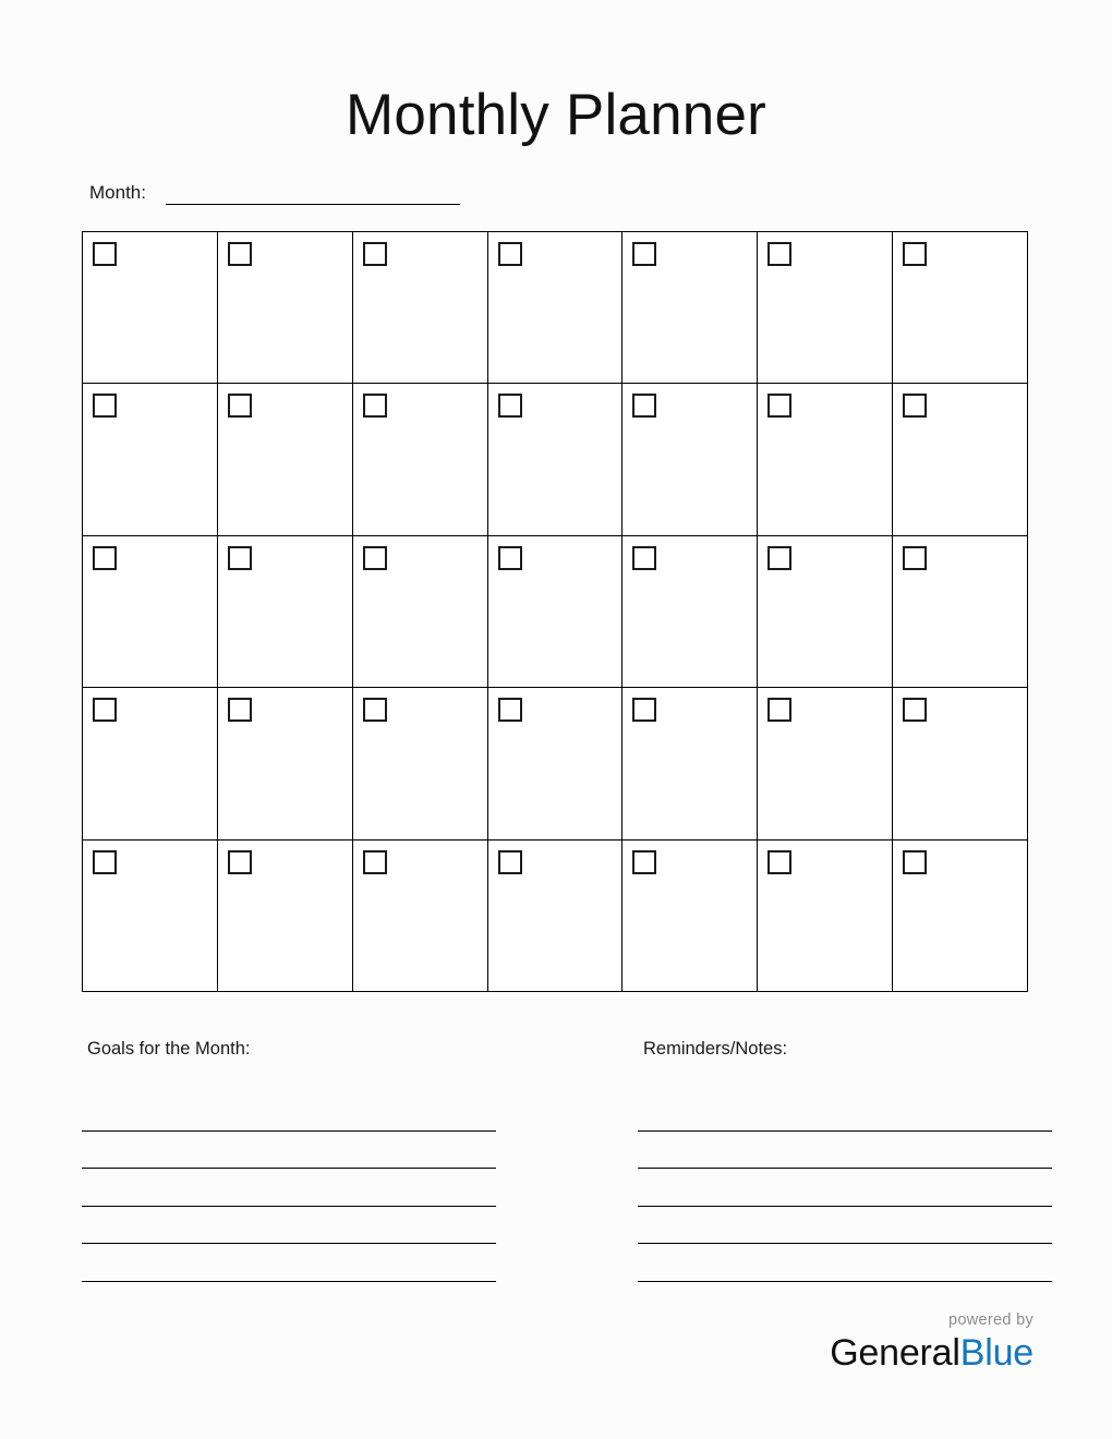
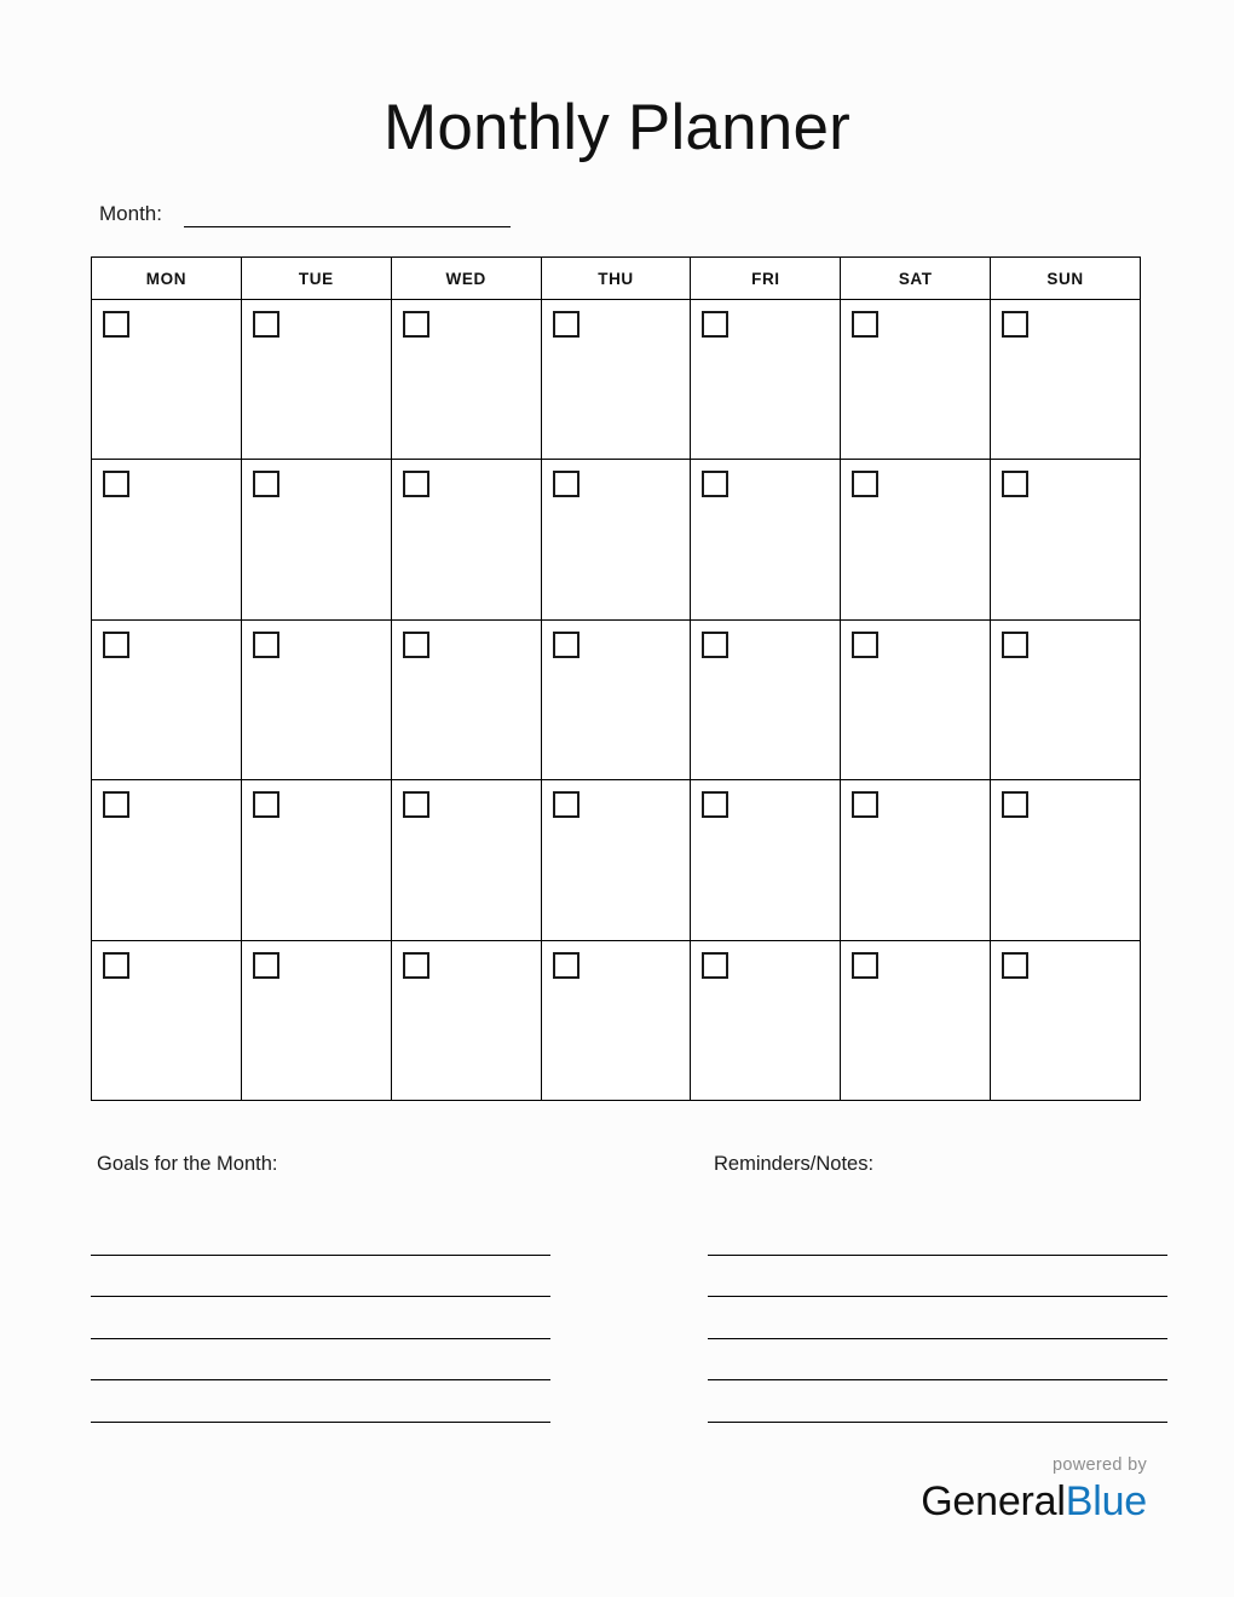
  Monthly Planner
  Month:
+ MON
+ TUE
+ WED
+ THU
+ FRI
+ SAT
+ SUN
  Goals for the Month:
  Reminders/Notes:
  powered by
  GeneralBlue
